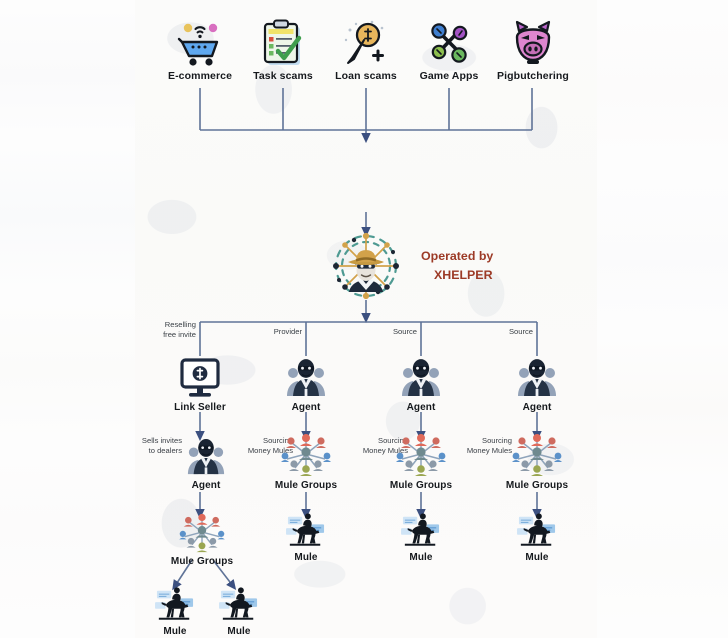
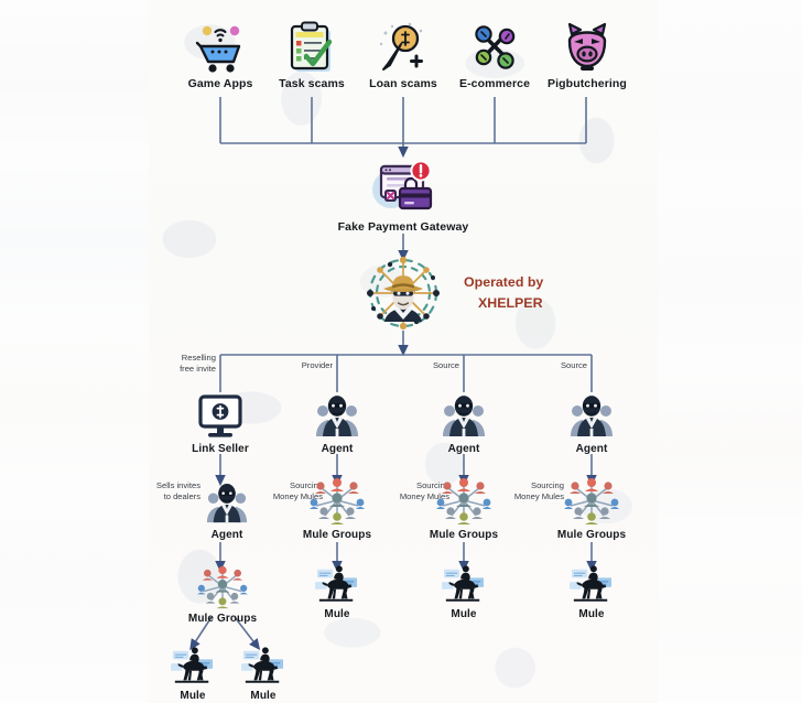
- E-commerce
+ Game Apps
  Task scams
  Loan scams
- Game Apps
+ E-commerce
  Pigbutchering
+ Fake Payment Gateway
  Operated by
  XHELPER
  Reselling
  free invite
  Provider
  Source
  Source
  Link Seller
  Agent
  Agent
  Agent
  Sells invites
  to dealers
  Sourcin
  Money Mules
  Sourcin
  Money Mules
  Sourcing
  Money Mules
  Agent
  Mule Groups
  Mule Groups
  Mule Groups
  Mule Groups
  Mule
  Mule
  Mule
  Mule
  Mule
